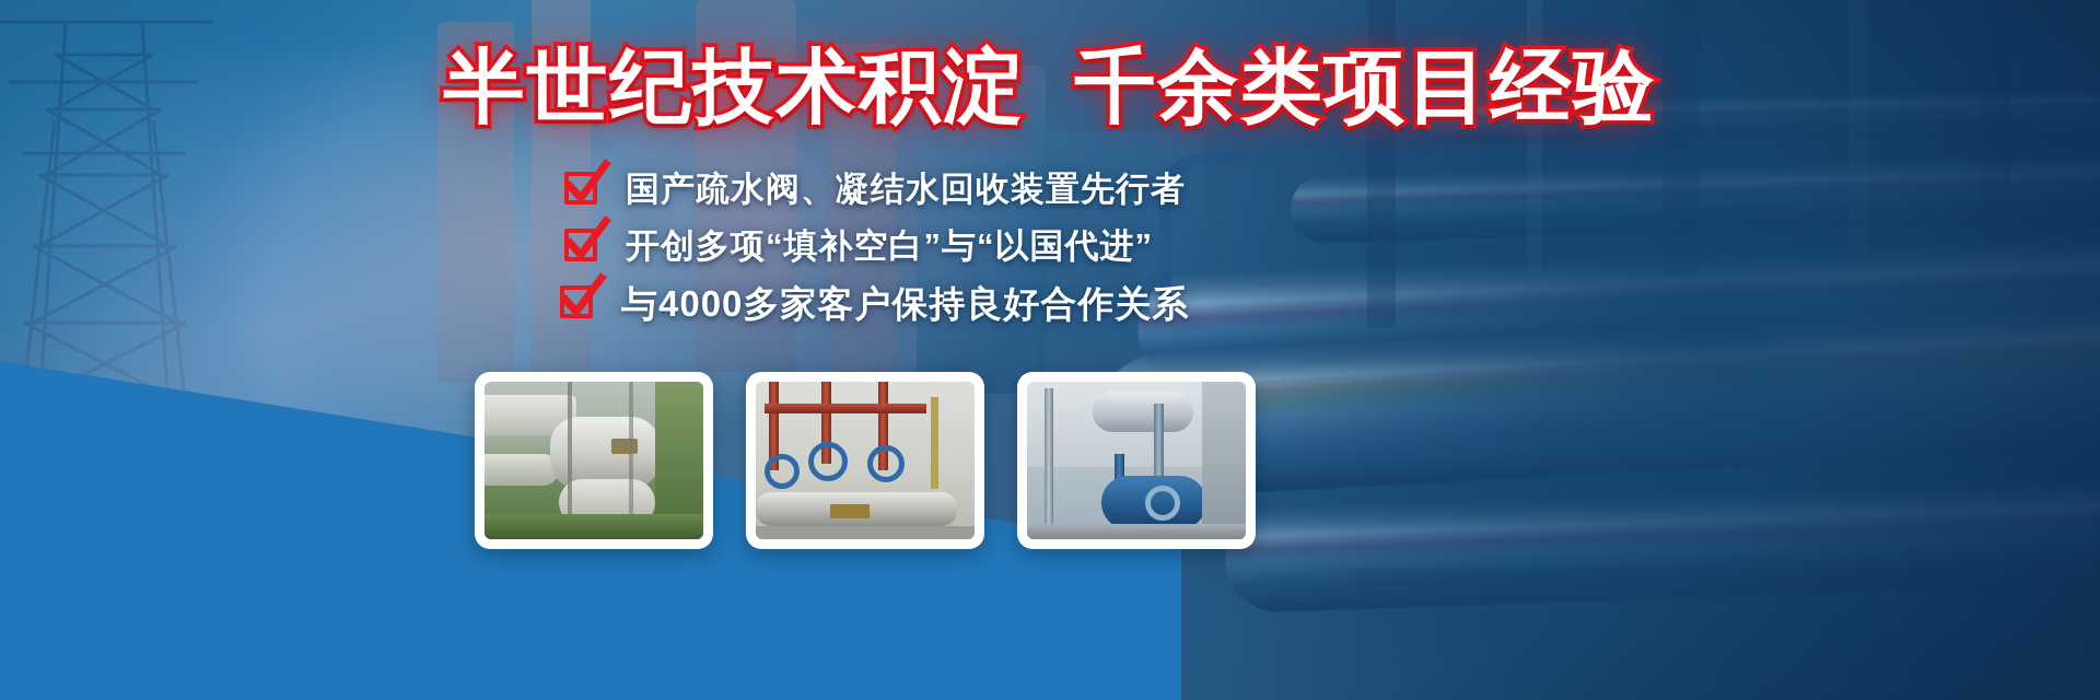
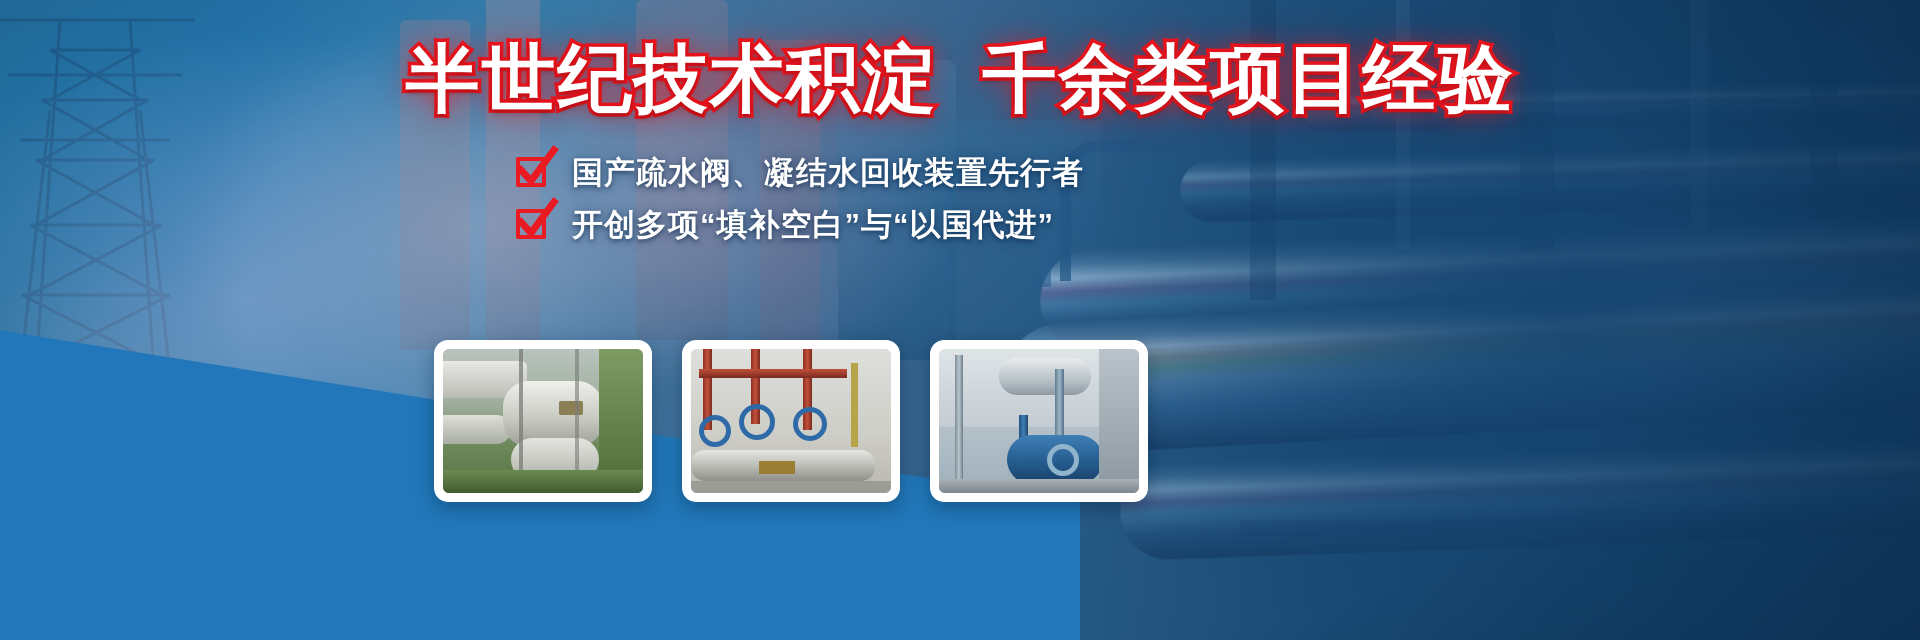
  半世纪技术积淀 千余类项目经验
  国产疏水阀、凝结水回收装置先行者
  开创多项“填补空白”与“以国代进”
- 与4000多家客户保持良好合作关系
